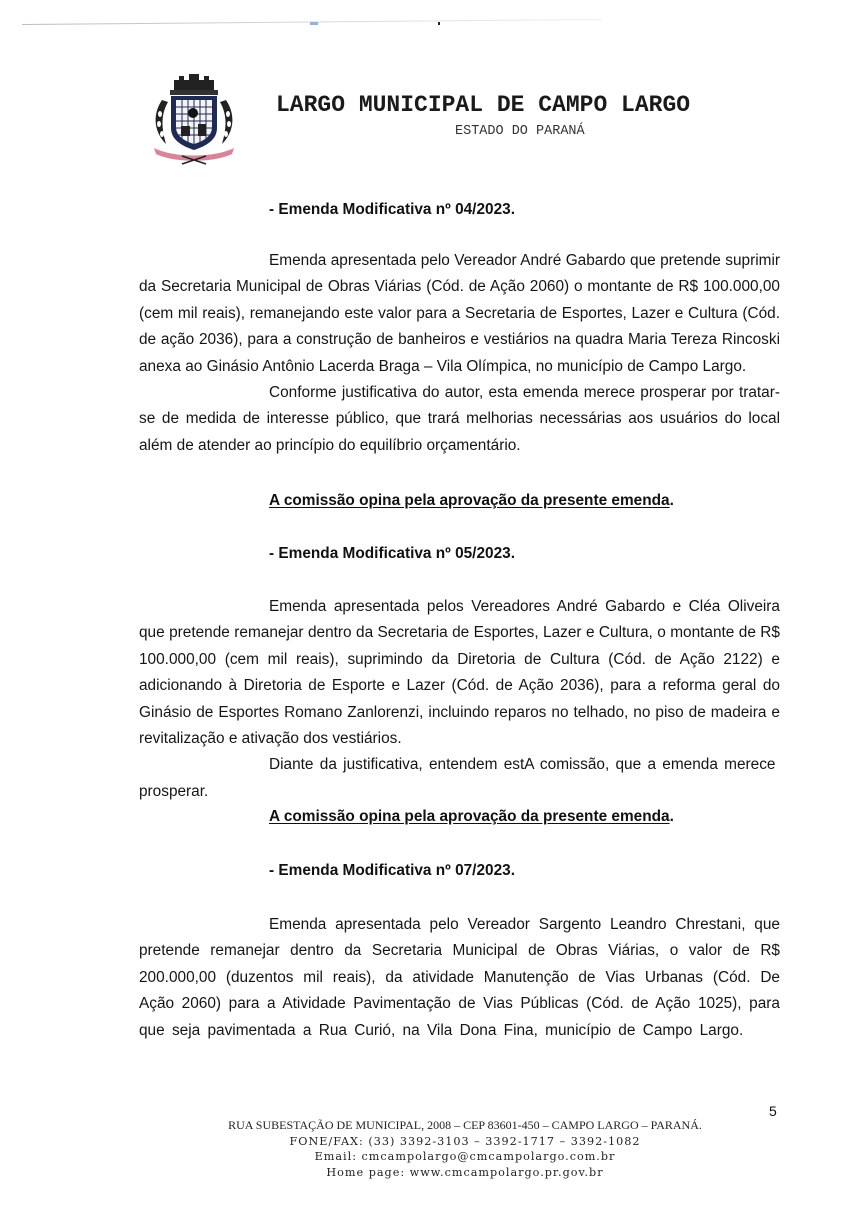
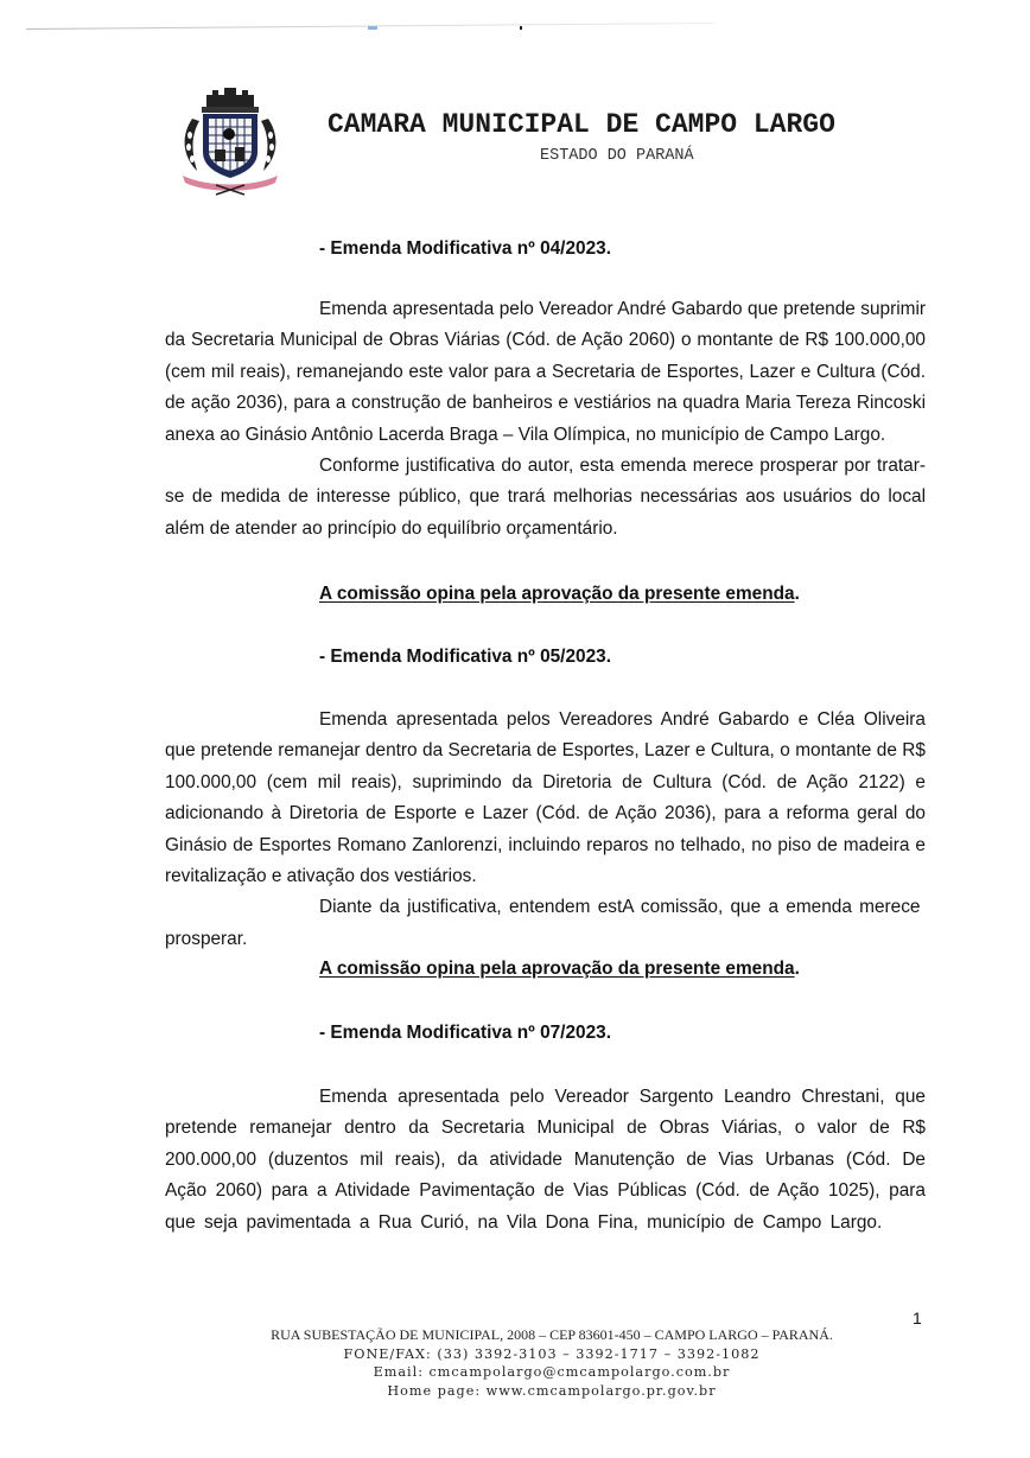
- LARGO MUNICIPAL DE CAMPO LARGO
+ CAMARA MUNICIPAL DE CAMPO LARGO
  ESTADO DO PARANÁ
  - Emenda Modificativa nº 04/2023.
  Emenda apresentada pelo Vereador André Gabardo que pretende suprimir da Secretaria Municipal de Obras Viárias (Cód. de Ação 2060) o montante de R$ 100.000,00 (cem mil reais), remanejando este valor para a Secretaria de Esportes, Lazer e Cultura (Cód. de ação 2036), para a construção de banheiros e vestiários na quadra Maria Tereza Rincoski anexa ao Ginásio Antônio Lacerda Braga – Vila Olímpica, no município de Campo Largo.
  Conforme justificativa do autor, esta emenda merece prosperar por tratar-se de medida de interesse público, que trará melhorias necessárias aos usuários do local além de atender ao princípio do equilíbrio orçamentário.
  A comissão opina pela aprovação da presente emenda.
  - Emenda Modificativa nº 05/2023.
  Emenda apresentada pelos Vereadores André Gabardo e Cléa Oliveira que pretende remanejar dentro da Secretaria de Esportes, Lazer e Cultura, o montante de R$ 100.000,00 (cem mil reais), suprimindo da Diretoria de Cultura (Cód. de Ação 2122) e adicionando à Diretoria de Esporte e Lazer (Cód. de Ação 2036), para a reforma geral do Ginásio de Esportes Romano Zanlorenzi, incluindo reparos no telhado, no piso de madeira e revitalização e ativação dos vestiários.
  Diante da justificativa, entendem estA comissão, que a emenda merece prosperar.
  A comissão opina pela aprovação da presente emenda.
  - Emenda Modificativa nº 07/2023.
  Emenda apresentada pelo Vereador Sargento Leandro Chrestani, que pretende remanejar dentro da Secretaria Municipal de Obras Viárias, o valor de R$ 200.000,00 (duzentos mil reais), da atividade Manutenção de Vias Urbanas (Cód. De Ação 2060) para a Atividade Pavimentação de Vias Públicas (Cód. de Ação 1025), para que seja pavimentada a Rua Curió, na Vila Dona Fina, município de Campo Largo.
- 5
+ 1
  RUA SUBESTAÇÃO DE MUNICIPAL, 2008 – CEP 83601-450 – CAMPO LARGO – PARANÁ.
  FONE/FAX: (33) 3392-3103 – 3392-1717 – 3392-1082
  Email: cmcampolargo@cmcampolargo.com.br
  Home page: www.cmcampolargo.pr.gov.br
